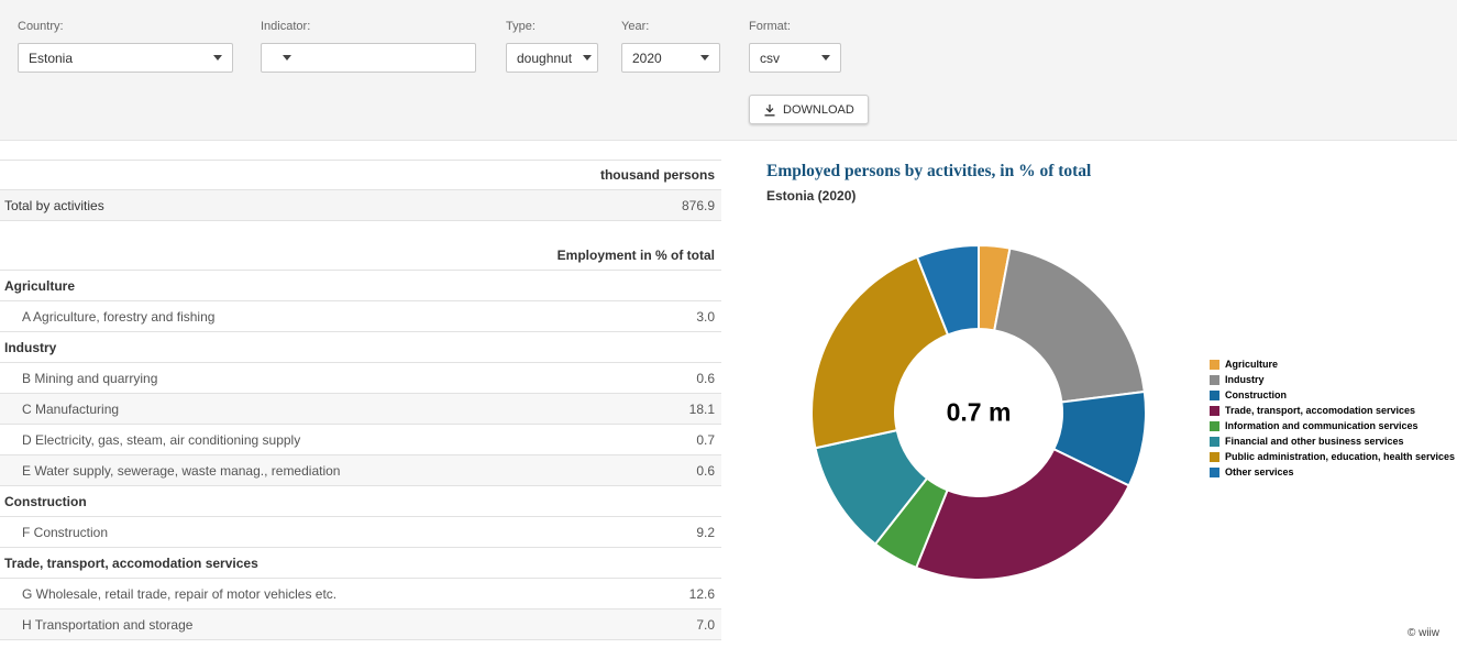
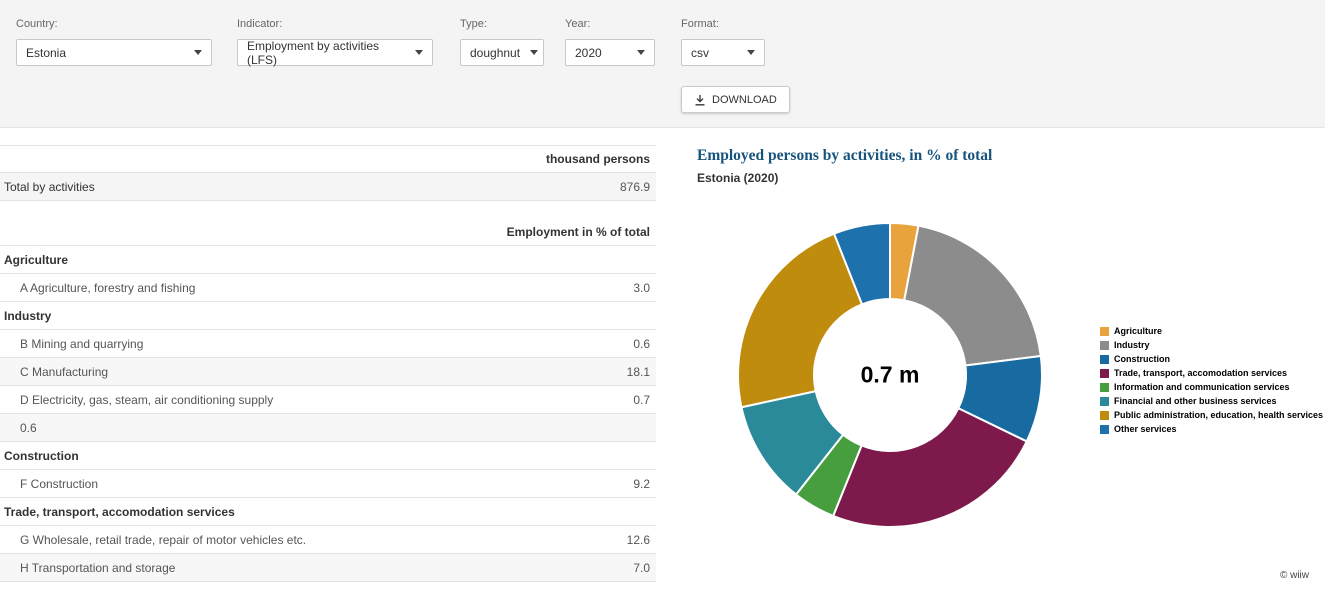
  Country:
  Estonia
  Indicator:
+ Employment by activities (LFS)
  Type:
  doughnut
  Year:
  2020
  Format:
  csv
  DOWNLOAD
  thousand persons
  Total by activities
  876.9
  Employment in % of total
  Agriculture
  A Agriculture, forestry and fishing
  3.0
  Industry
  B Mining and quarrying
  0.6
  C Manufacturing
  18.1
  D Electricity, gas, steam, air conditioning supply
  0.7
- E Water supply, sewerage, waste manag., remediation
  0.6
  Construction
  F Construction
  9.2
  Trade, transport, accomodation services
  G Wholesale, retail trade, repair of motor vehicles etc.
  12.6
  H Transportation and storage
  7.0
  Employed persons by activities, in % of total
  Estonia (2020)
  0.7 m
  Agriculture
  Industry
  Construction
  Trade, transport, accomodation services
  Information and communication services
  Financial and other business services
  Public administration, education, health services
  Other services
  © wiiw
